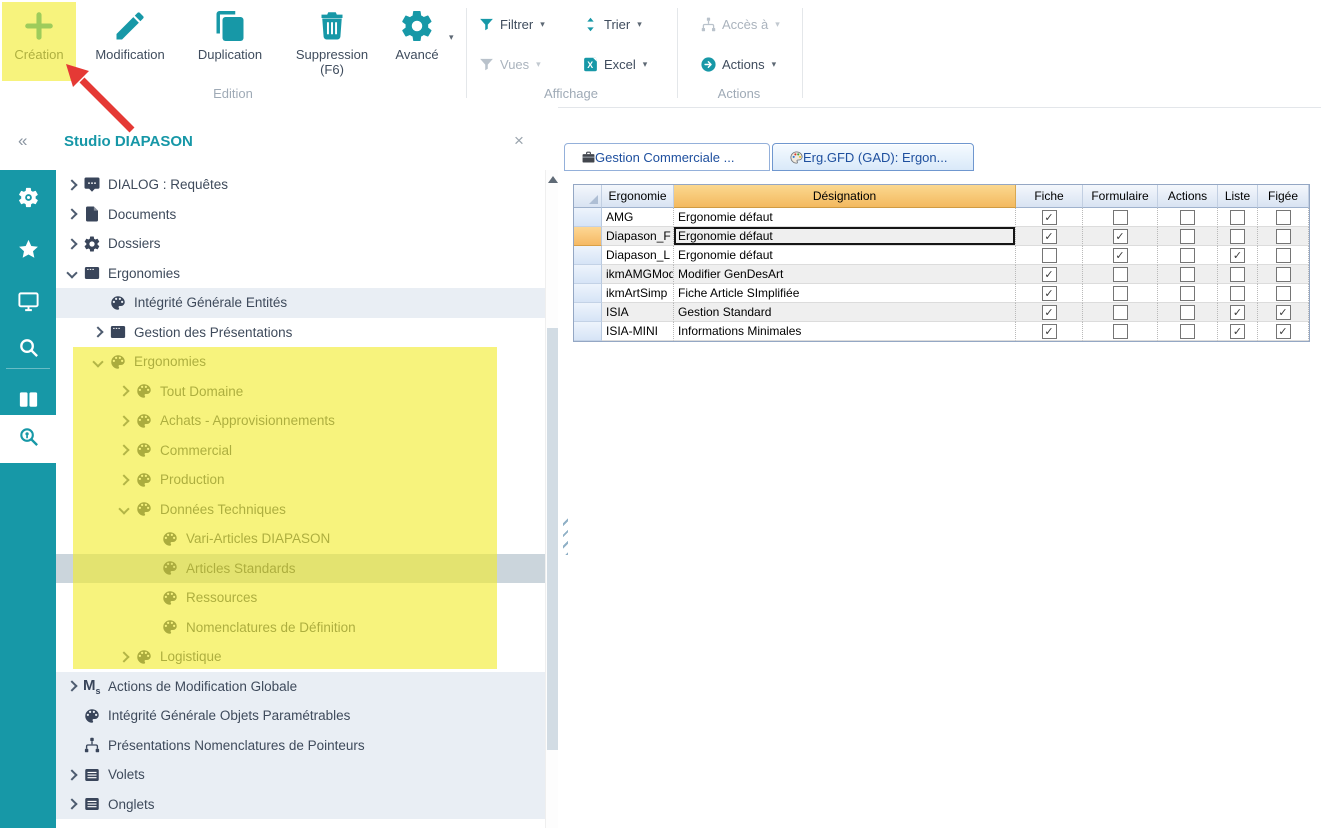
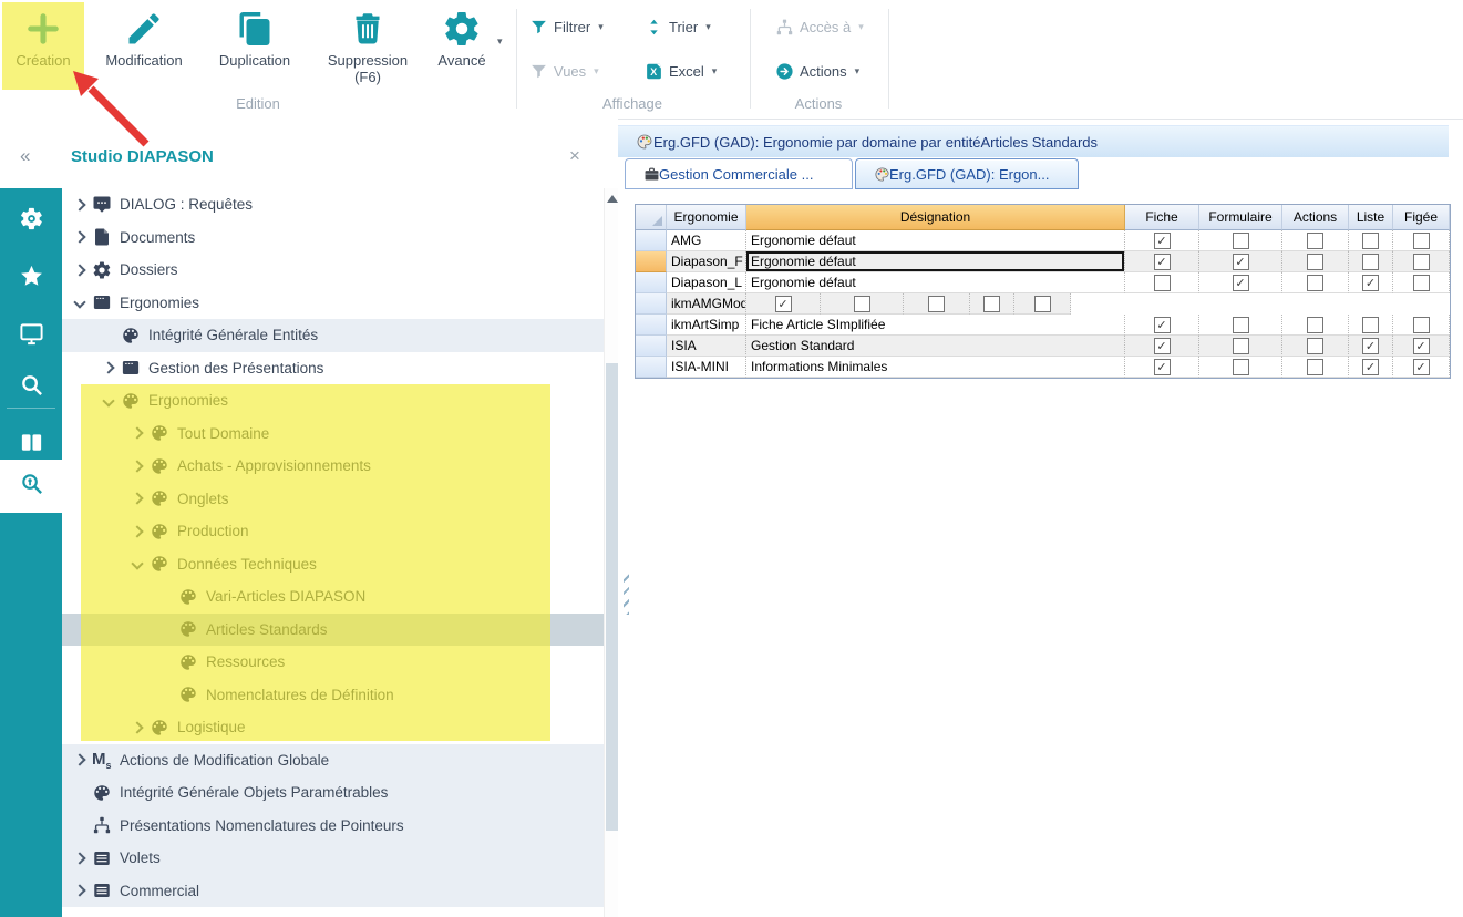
  Création
  Modification
  Duplication
  Suppression
  (F6)
  Avancé
  ▾
  Edition
  Affichage
  Actions
  Filtrer
  ▾
  Trier
  ▾
  Vues
  ▾
  X
  Excel
  ▾
  Accès à
  ▾
  Actions
  ▾
  «
  Studio DIAPASON
  ×
  DIALOG : Requêtes
  Documents
  Dossiers
  Ergonomies
  Intégrité Générale Entités
  Gestion des Présentations
  Ergonomies
  Tout Domaine
  Achats - Approvisionnements
- Commercial
+ Onglets
  Production
  Données Techniques
  Vari-Articles DIAPASON
  Articles Standards
  Ressources
  Nomenclatures de Définition
  Logistique
  Ms
  Actions de Modification Globale
  Intégrité Générale Objets Paramétrables
  Présentations Nomenclatures de Pointeurs
  Volets
- Onglets
+ Commercial
+ Erg.GFD (GAD): Ergonomie par domaine par entitéArticles Standards
  Gestion Commerciale ...
  Erg.GFD (GAD): Ergon...
  Ergonomie
  Désignation
  Fiche
  Formulaire
  Actions
  Liste
  Figée
  AMG
  Ergonomie défaut
  ✓
  Diapason_F
  Ergonomie défaut
  ✓
  ✓
  Diapason_L
  Ergonomie défaut
  ✓
  ✓
  ikmAMGMod
- Modifier GenDesArt
  ✓
  ikmArtSimp
  Fiche Article SImplifiée
  ✓
  ISIA
  Gestion Standard
  ✓
  ✓
  ✓
  ISIA-MINI
  Informations Minimales
  ✓
  ✓
  ✓
